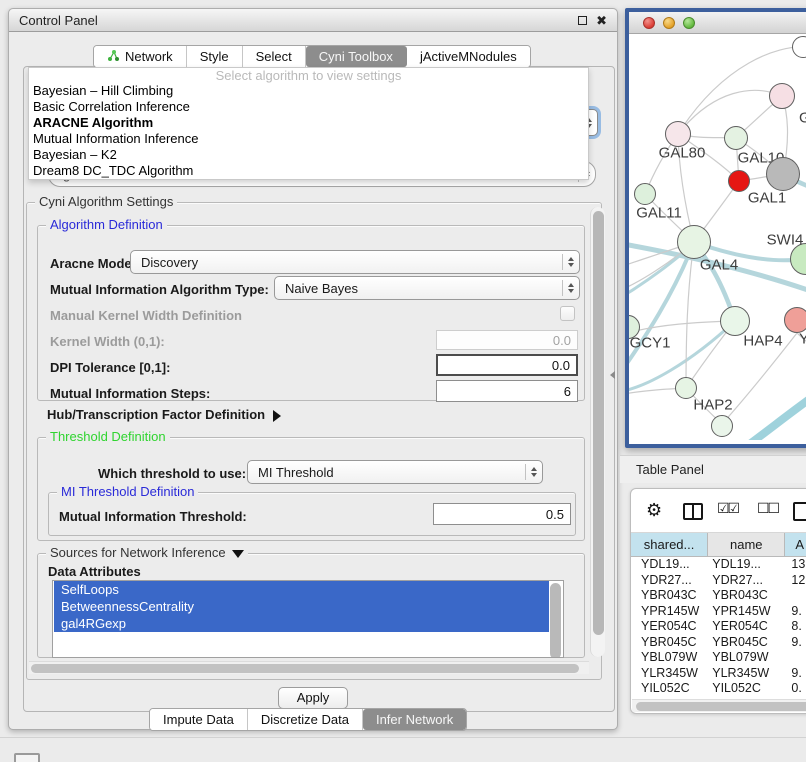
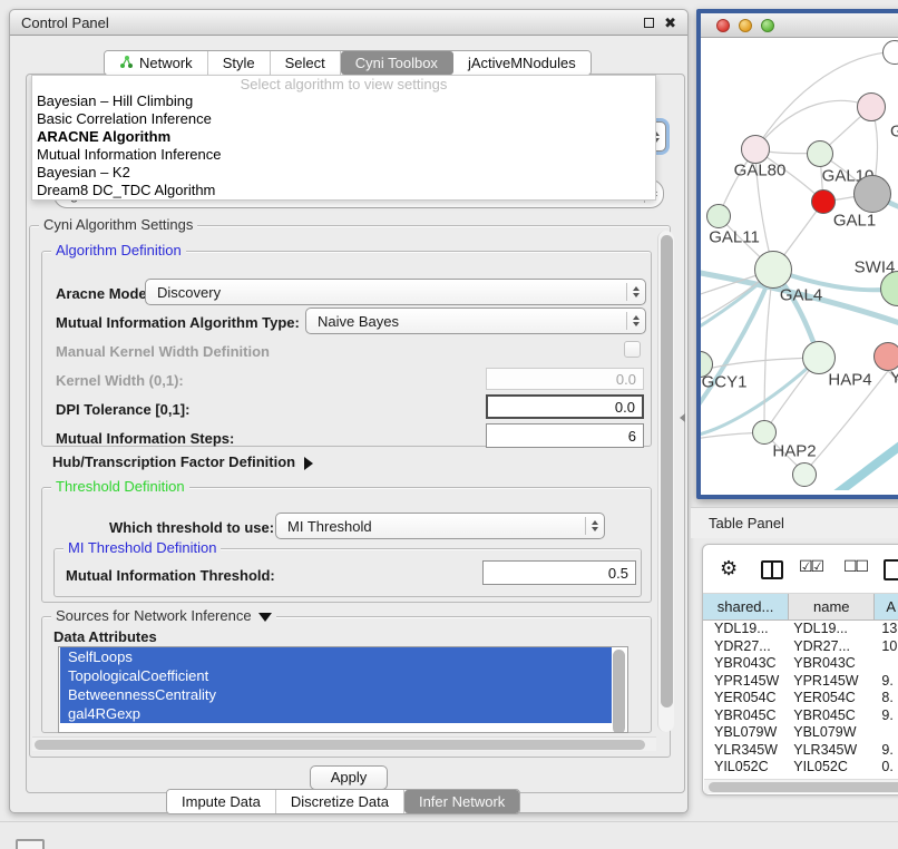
  Control Panel
  ✖
  Network
  Style
  Select
  Cyni Toolbox
  jActiveMNodules
  Select algorithm to view settings
  Bayesian – Hill Climbing
  Basic Correlation Inference
  ARACNE Algorithm
  Mutual Information Inference
  Bayesian – K2
  Dream8 DC_TDC Algorithm
  Cyni Algorithm Settings
  Algorithm Definition
  Aracne Mode
  Discovery
  Mutual Information Algorithm Type:
  Naive Bayes
  Manual Kernel Width Definition
  Kernel Width (0,1):
  0.0
  DPI Tolerance [0,1]:
  0.0
  Mutual Information Steps:
  6
  Hub/Transcription Factor Definition
  Threshold Definition
  Which threshold to use:
  MI Threshold
  MI Threshold Definition
  Mutual Information Threshold:
  0.5
  Sources for Network Inference
  Data Attributes
  SelfLoops
+ TopologicalCoefficient
  BetweennessCentrality
  gal4RGexp
  Apply
  Impute Data
  Discretize Data
  Infer Network
  GAL80
  GAL1
  GAL1
  GAL11
  SWI4
  GAL4
  GCY1
  HAP4
  Y
  HAP2
  Table Panel
  ⚙
  ☑☑
  ☐☐
  shared...
  name
  A
  YDL19...
  YDL19...
  13
  YDR27...
  YDR27...
- 12
+ 10
  YBR043C
  YBR043C
  YPR145W
  YPR145W
  9.
  YER054C
  YER054C
  8.
  YBR045C
  YBR045C
  9.
  YBL079W
  YBL079W
  YLR345W
  YLR345W
  9.
  YIL052C
  YIL052C
  0.
